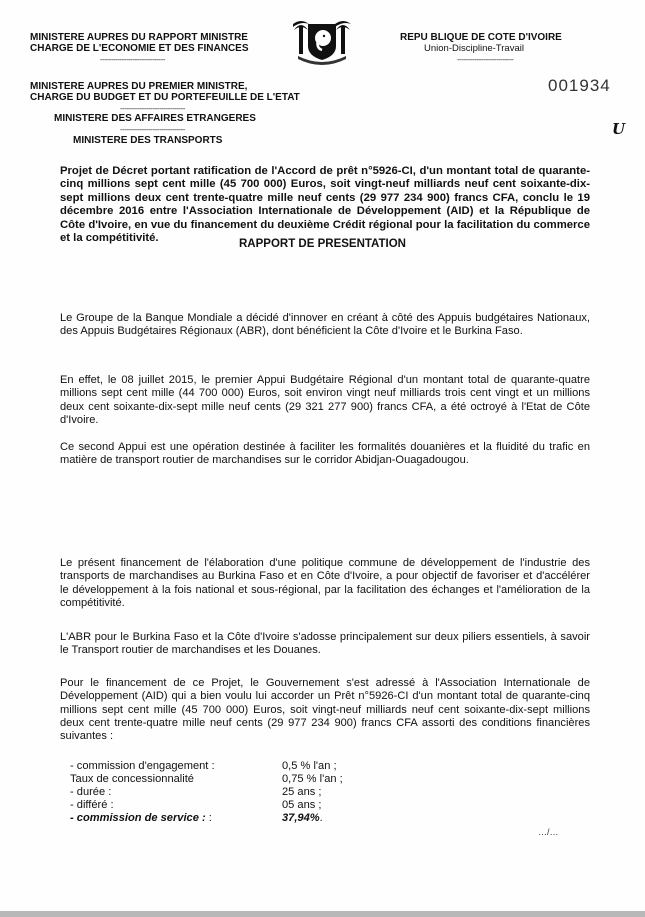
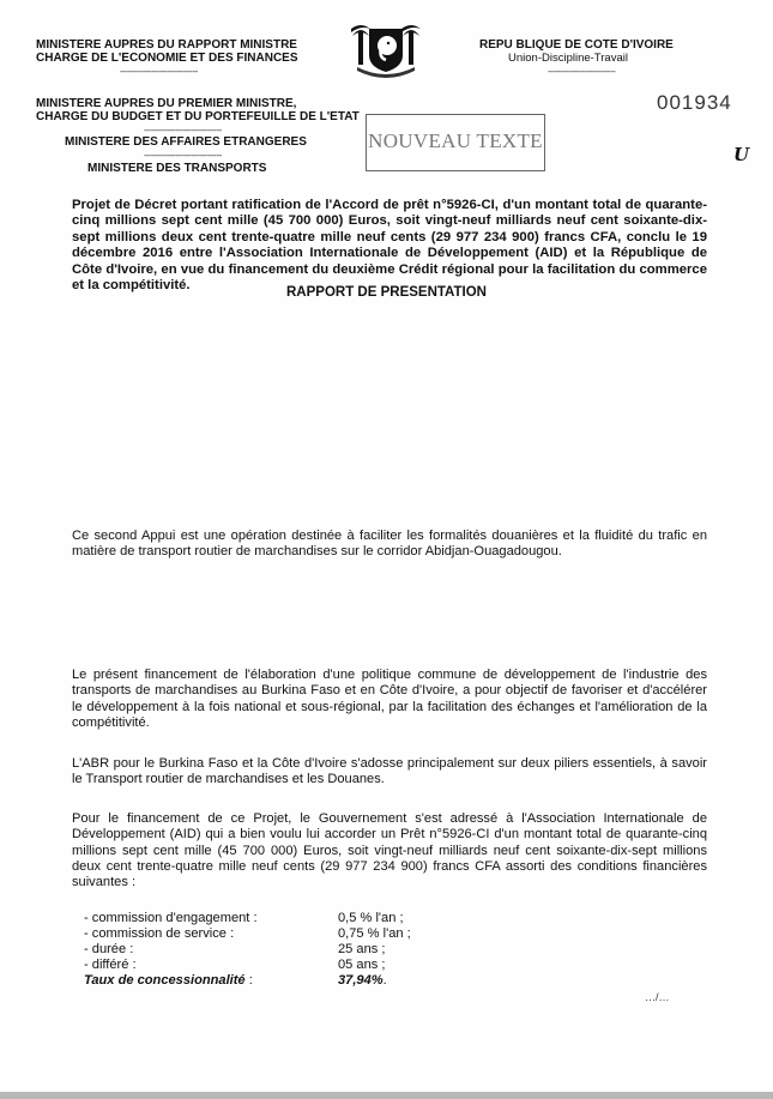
  MINISTERE AUPRES DU RAPPORT MINISTRE
  CHARGE DE L'ECONOMIE ET DES FINANCES
  ------------------------------
  MINISTERE AUPRES DU PREMIER MINISTRE,
  CHARGE DU BUDGET ET DU PORTEFEUILLE DE L'ETAT
  ------------------------------
  MINISTERE DES AFFAIRES ETRANGERES
  ------------------------------
  MINISTERE DES TRANSPORTS
  REPU BLIQUE DE COTE D'IVOIRE
  Union-Discipline-Travail
  --------------------------
+ NOUVEAU TEXTE
  001934
  U
  Projet de Décret portant ratification de l'Accord de prêt n°5926-CI, d'un montant total de quarante-cinq millions sept cent mille (45 700 000) Euros, soit vingt-neuf milliards neuf cent soixante-dix-sept millions deux cent trente-quatre mille neuf cents (29 977 234 900) francs CFA, conclu le 19 décembre 2016 entre l'Association Internationale de Développement (AID) et la République de Côte d'Ivoire, en vue du financement du deuxième Crédit régional pour la facilitation du commerce et la compétitivité.
  RAPPORT DE PRESENTATION
- Le Groupe de la Banque Mondiale a décidé d'innover en créant à côté des Appuis budgétaires Nationaux, des Appuis Budgétaires Régionaux (ABR), dont bénéficient la Côte d'Ivoire et le Burkina Faso.
- En effet, le 08 juillet 2015, le premier Appui Budgétaire Régional d'un montant total de quarante-quatre millions sept cent mille (44 700 000) Euros, soit environ vingt neuf milliards trois cent vingt et un millions deux cent soixante-dix-sept mille neuf cents (29 321 277 900) francs CFA, a été octroyé à l'Etat de Côte d'Ivoire.
  Ce second Appui est une opération destinée à faciliter les formalités douanières et la fluidité du trafic en matière de transport routier de marchandises sur le corridor Abidjan-Ouagadougou.
  Le présent financement de l'élaboration d'une politique commune de développement de l'industrie des transports de marchandises au Burkina Faso et en Côte d'Ivoire, a pour objectif de favoriser et d'accélérer le développement à la fois national et sous-régional, par la facilitation des échanges et l'amélioration de la compétitivité.
  L'ABR pour le Burkina Faso et la Côte d'Ivoire s'adosse principalement sur deux piliers essentiels, à savoir le Transport routier de marchandises et les Douanes.
  Pour le financement de ce Projet, le Gouvernement s'est adressé à l'Association Internationale de Développement (AID) qui a bien voulu lui accorder un Prêt n°5926-CI d'un montant total de quarante-cinq millions sept cent mille (45 700 000) Euros, soit vingt-neuf milliards neuf cent soixante-dix-sept millions deux cent trente-quatre mille neuf cents (29 977 234 900) francs CFA assorti des conditions financières suivantes :
  - commission d'engagement : 0,5 % l'an ;
- Taux de concessionnalité 0,75 % l'an ;
+ - commission de service : 0,75 % l'an ;
  - durée : 25 ans ;
  - différé : 05 ans ;
- - commission de service : : 37,94%.
+ Taux de concessionnalité : 37,94%.
  …/…
